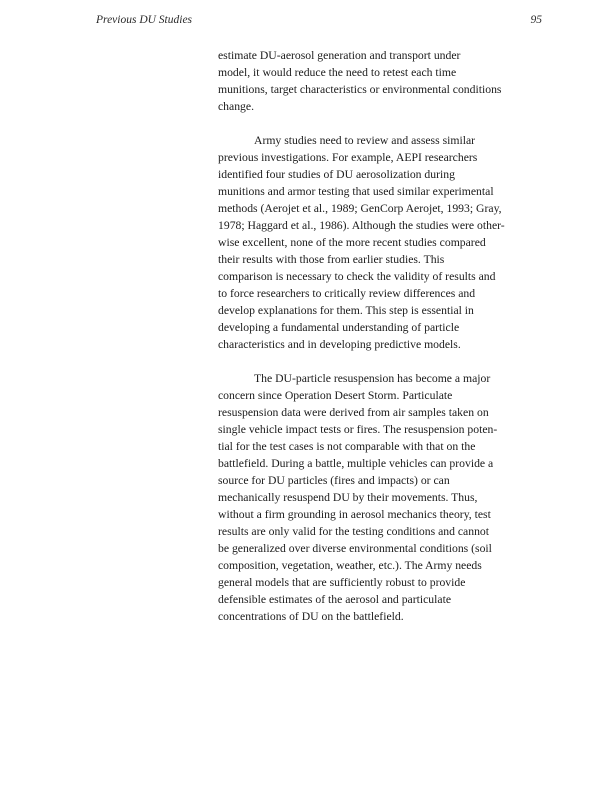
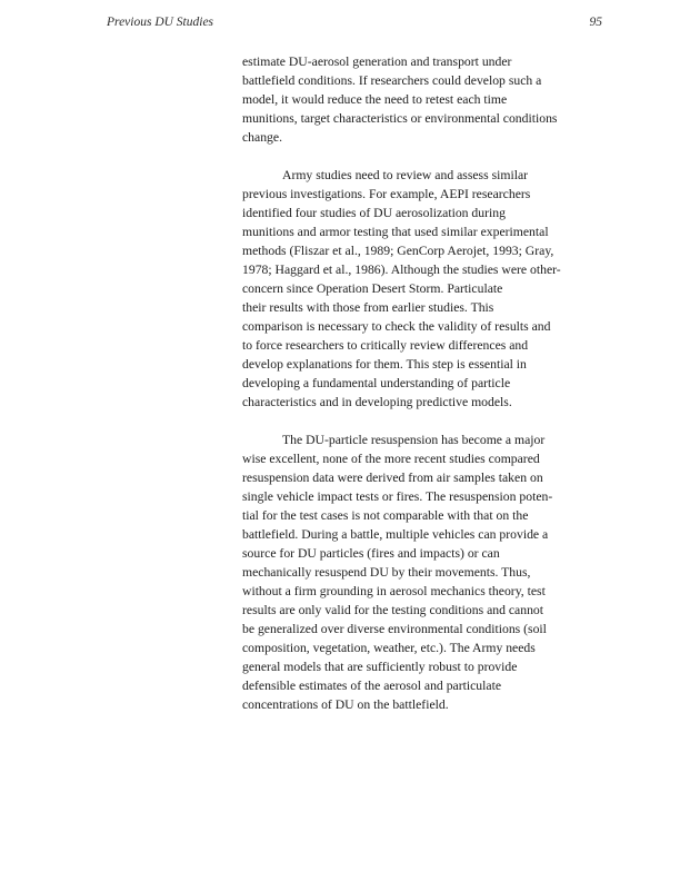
  Previous DU Studies
  95
  estimate DU-aerosol generation and transport under
+ battlefield conditions. If researchers could develop such a
  model, it would reduce the need to retest each time
  munitions, target characteristics or environmental conditions
  change.
  Army studies need to review and assess similar
  previous investigations. For example, AEPI researchers
  identified four studies of DU aerosolization during
  munitions and armor testing that used similar experimental
- methods (Aerojet et al., 1989; GenCorp Aerojet, 1993; Gray,
+ methods (Fliszar et al., 1989; GenCorp Aerojet, 1993; Gray,
  1978; Haggard et al., 1986). Although the studies were other-
- wise excellent, none of the more recent studies compared
+ concern since Operation Desert Storm. Particulate
  their results with those from earlier studies. This
  comparison is necessary to check the validity of results and
  to force researchers to critically review differences and
  develop explanations for them. This step is essential in
  developing a fundamental understanding of particle
  characteristics and in developing predictive models.
  The DU-particle resuspension has become a major
- concern since Operation Desert Storm. Particulate
+ wise excellent, none of the more recent studies compared
  resuspension data were derived from air samples taken on
  single vehicle impact tests or fires. The resuspension poten-
  tial for the test cases is not comparable with that on the
  battlefield. During a battle, multiple vehicles can provide a
  source for DU particles (fires and impacts) or can
  mechanically resuspend DU by their movements. Thus,
  without a firm grounding in aerosol mechanics theory, test
  results are only valid for the testing conditions and cannot
  be generalized over diverse environmental conditions (soil
  composition, vegetation, weather, etc.). The Army needs
  general models that are sufficiently robust to provide
  defensible estimates of the aerosol and particulate
  concentrations of DU on the battlefield.
